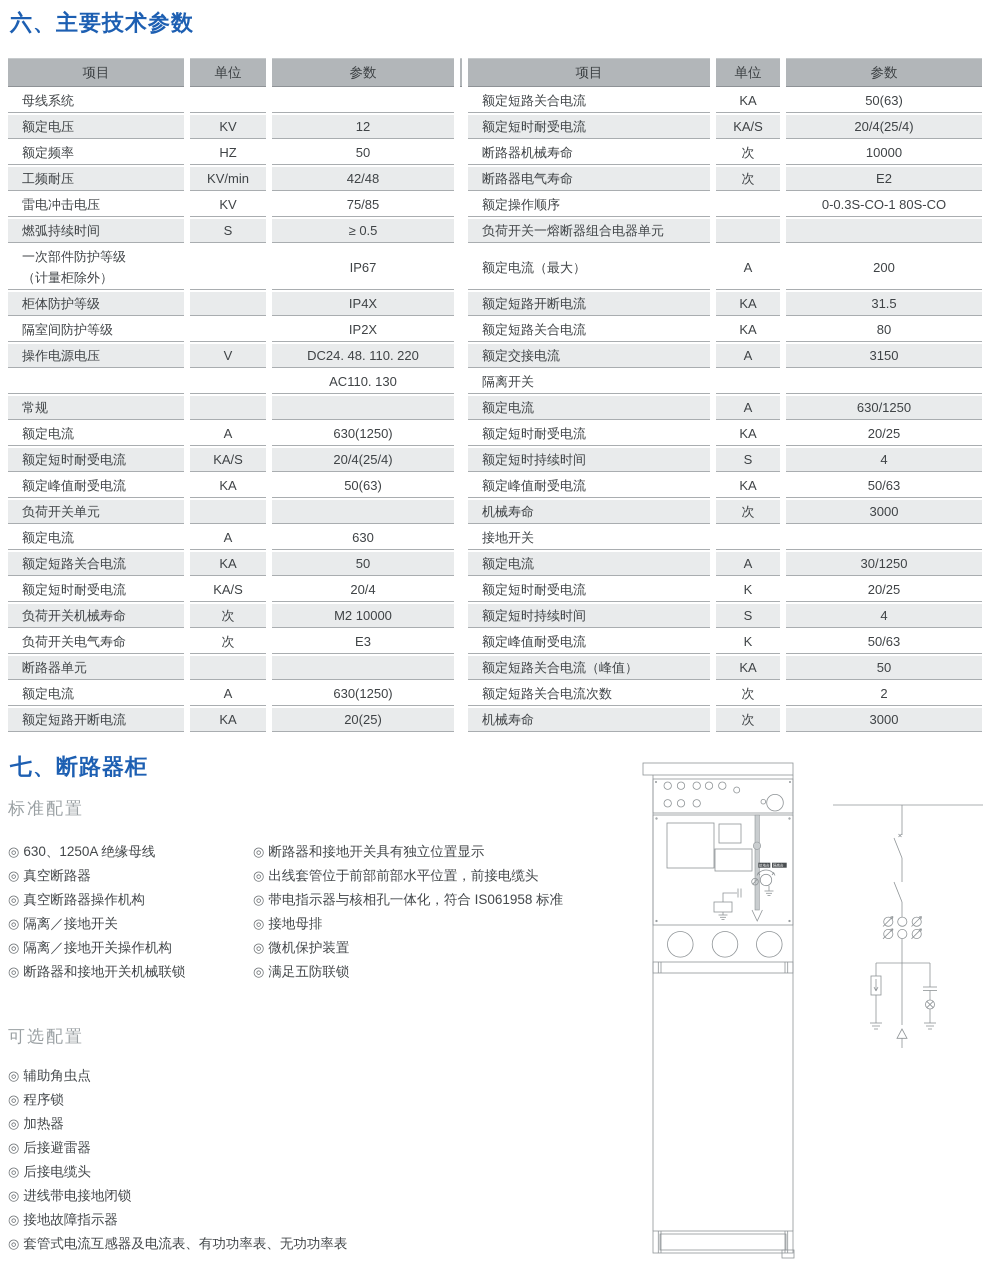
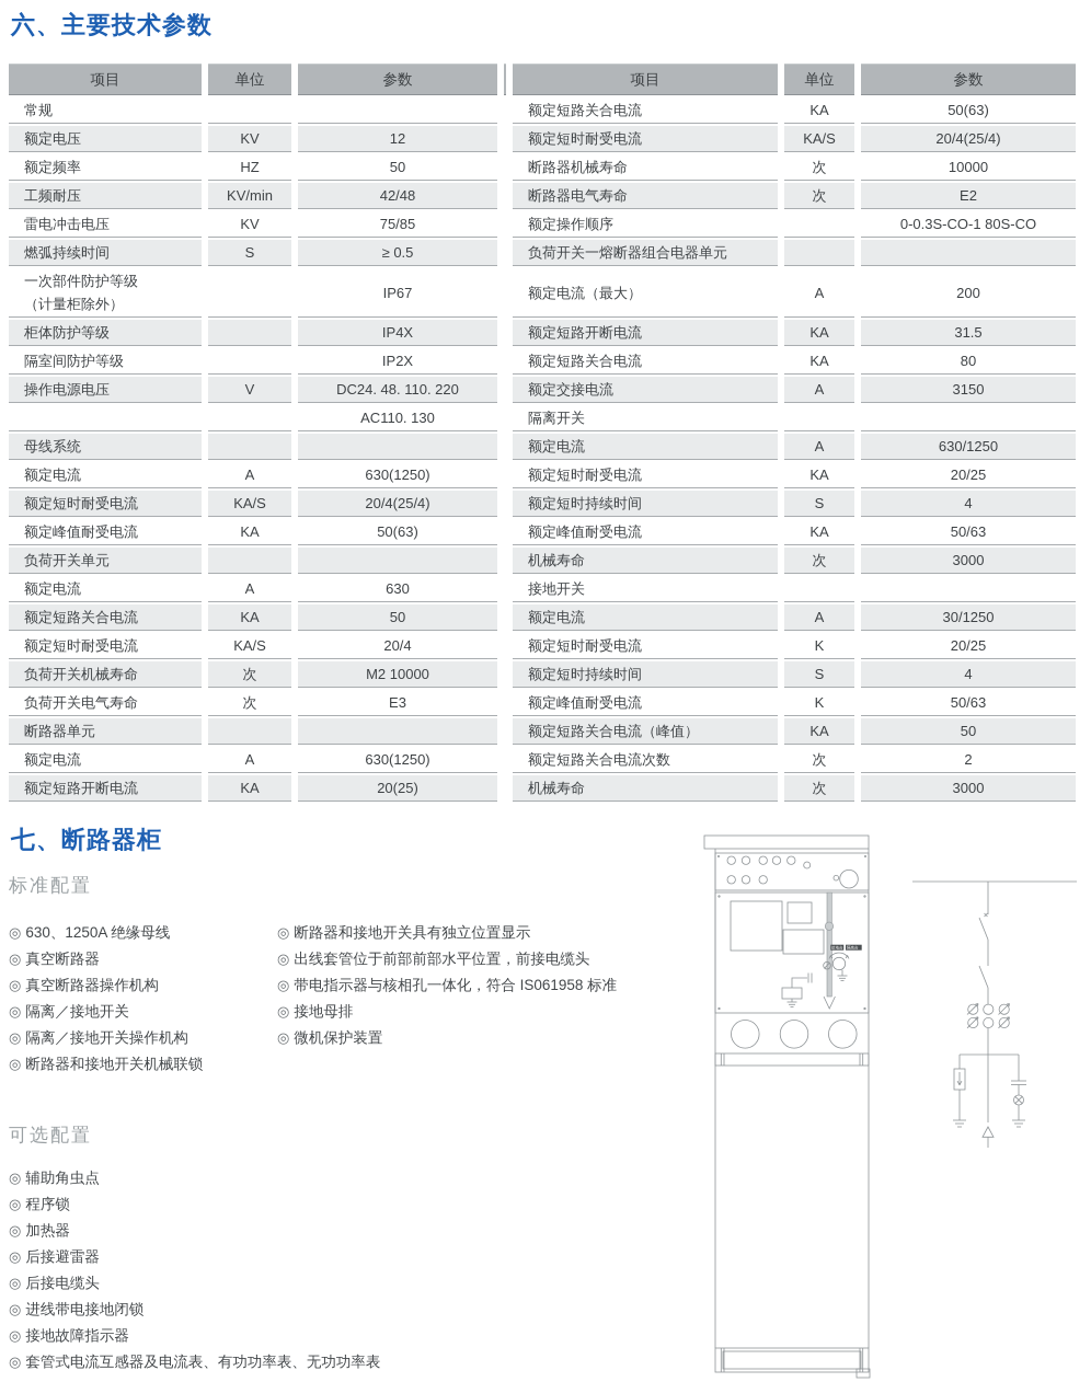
  六、主要技术参数
  项目	单位	参数		项目	单位	参数
- 母线系统				额定短路关合电流	KA	50(63)
+ 常规				额定短路关合电流	KA	50(63)
  额定电压	KV	12		额定短时耐受电流	KA/S	20/4(25/4)
  额定频率	HZ	50		断路器机械寿命	次	10000
  工频耐压	KV/min	42/48		断路器电气寿命	次	E2
  雷电冲击电压	KV	75/85		额定操作顺序		0-0.3S-CO-1 80S-CO
  燃弧持续时间	S	≥ 0.5		负荷开关一熔断器组合电器单元
  一次部件防护等级 （计量柜除外）		IP67		额定电流（最大）	A	200
  柜体防护等级		IP4X		额定短路开断电流	KA	31.5
  隔室间防护等级		IP2X		额定短路关合电流	KA	80
  操作电源电压	V	DC24. 48. 110. 220		额定交接电流	A	3150
  		AC110. 130		隔离开关
- 常规				额定电流	A	630/1250
+ 母线系统				额定电流	A	630/1250
  额定电流	A	630(1250)		额定短时耐受电流	KA	20/25
  额定短时耐受电流	KA/S	20/4(25/4)		额定短时持续时间	S	4
  额定峰值耐受电流	KA	50(63)		额定峰值耐受电流	KA	50/63
  负荷开关单元				机械寿命	次	3000
  额定电流	A	630		接地开关
  额定短路关合电流	KA	50		额定电流	A	30/1250
  额定短时耐受电流	KA/S	20/4		额定短时耐受电流	K	20/25
  负荷开关机械寿命	次	M2 10000		额定短时持续时间	S	4
  负荷开关电气寿命	次	E3		额定峰值耐受电流	K	50/63
  断路器单元				额定短路关合电流（峰值）	KA	50
  额定电流	A	630(1250)		额定短路关合电流次数	次	2
  额定短路开断电流	KA	20(25)		机械寿命	次	3000
  七、断路器柜
  标准配置
  ◎ 630、1250A 绝缘母线
  ◎ 真空断路器
  ◎ 真空断路器操作机构
  ◎ 隔离／接地开关
  ◎ 隔离／接地开关操作机构
  ◎ 断路器和接地开关机械联锁
  ◎ 断路器和接地开关具有独立位置显示
  ◎ 出线套管位于前部前部水平位置，前接电缆头
  ◎ 带电指示器与核相孔一体化，符合 IS061958 标准
  ◎ 接地母排
  ◎ 微机保护装置
- ◎ 满足五防联锁
  可选配置
  ◎ 辅助角虫点
  ◎ 程序锁
  ◎ 加热器
  ◎ 后接避雷器
  ◎ 后接电缆头
  ◎ 进线带电接地闭锁
  ◎ 接地故障指示器
  ◎ 套管式电流互感器及电流表、有功功率表、无功功率表
